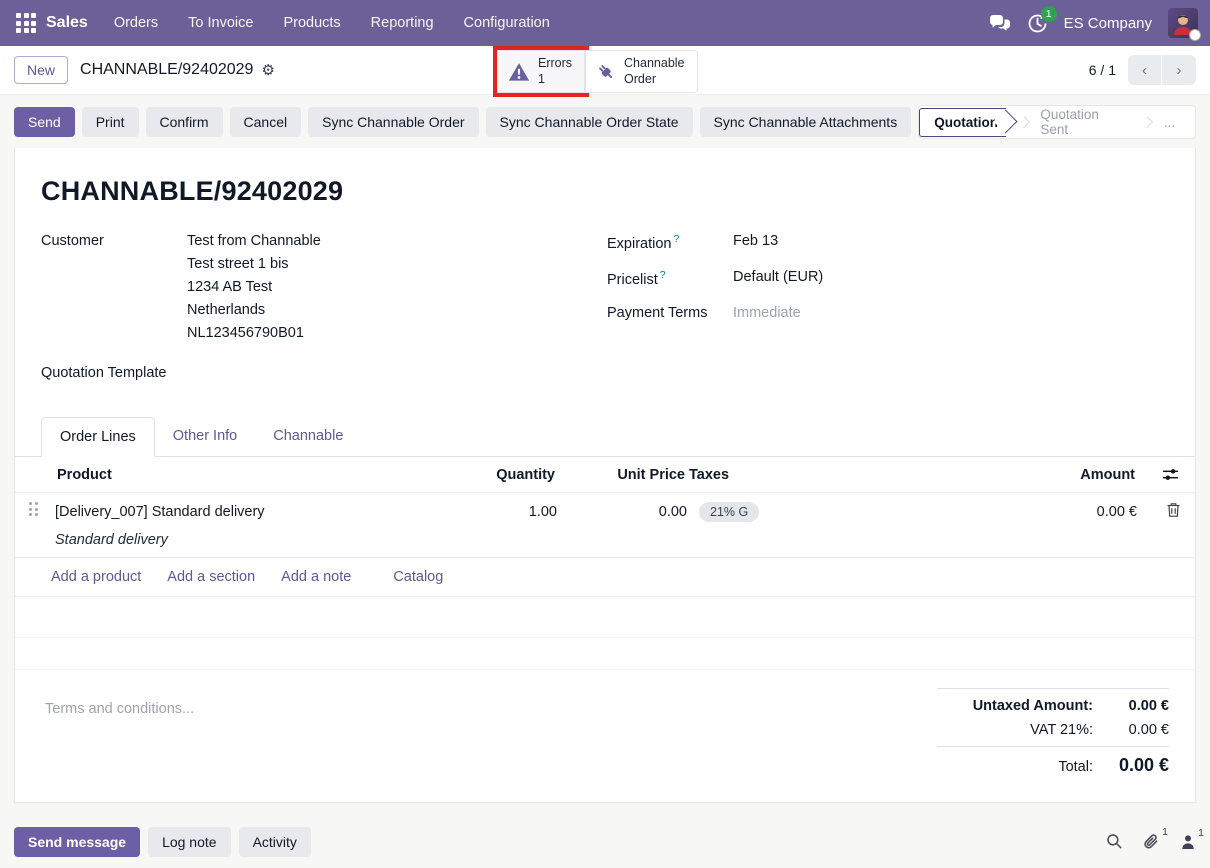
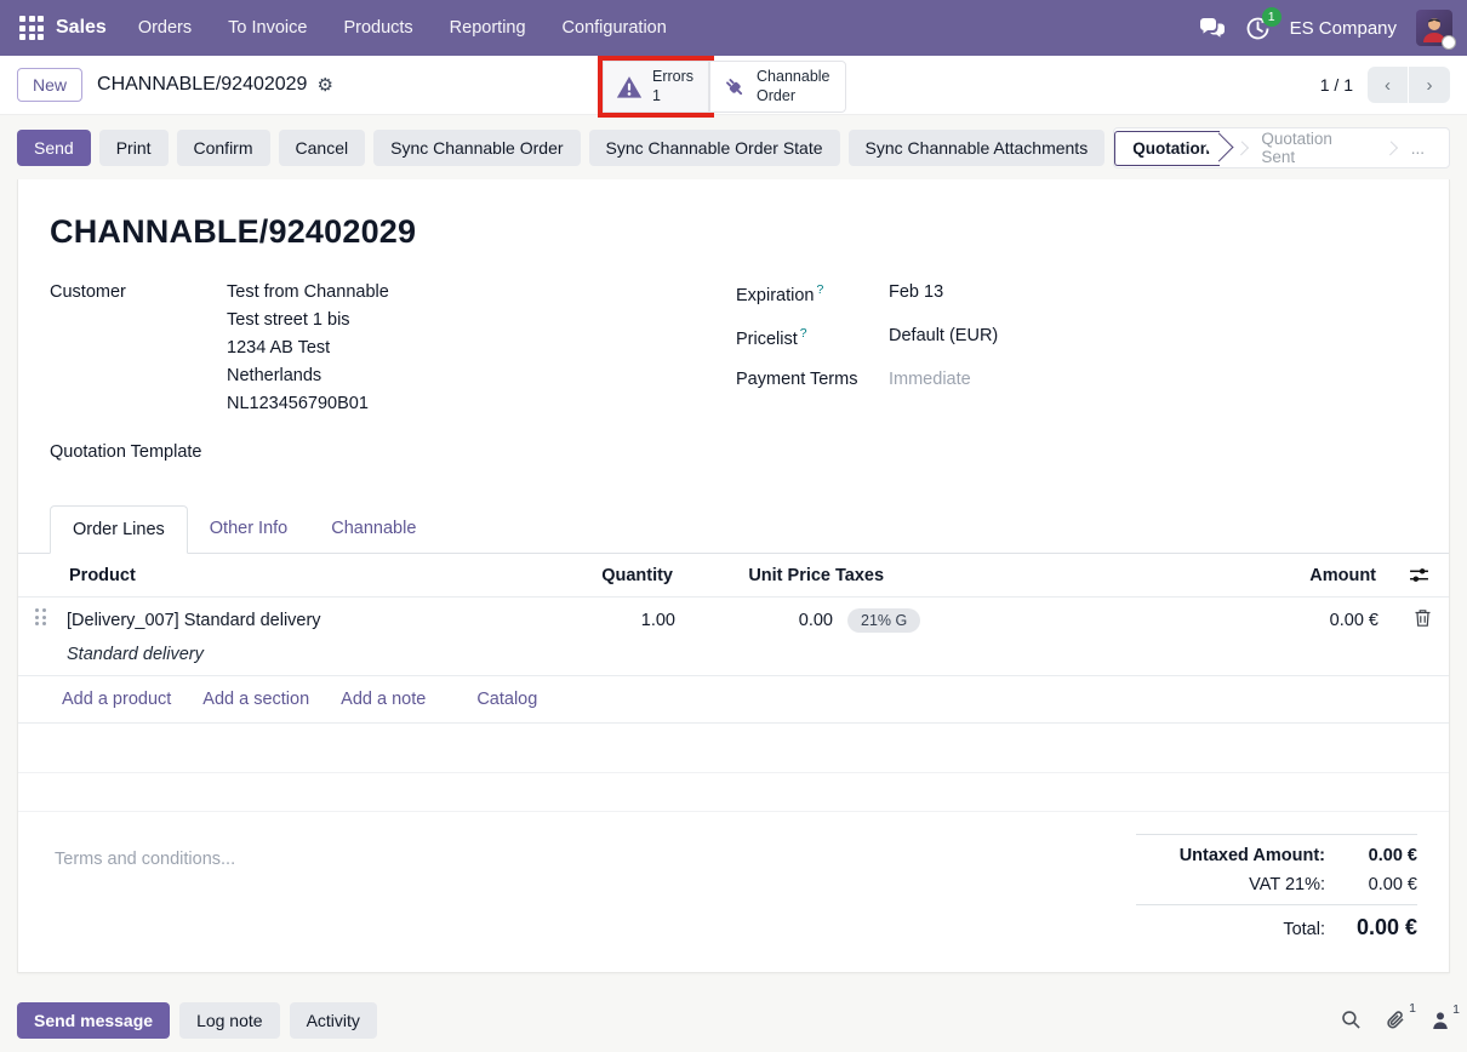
  Sales
  Orders
  To Invoice
  Products
  Reporting
  Configuration
  1
  ES Company
  New
  CHANNABLE/92402029
  ⚙
  Errors
  1
  Channable
  Order
- 6 / 1
+ 1 / 1
  ‹
  ›
  Send
  Print
  Confirm
  Cancel
  Sync Channable Order
  Sync Channable Order State
  Sync Channable Attachments
  Quotation
  Quotation Sent
  ...
  CHANNABLE/92402029
  Customer
  Test from Channable
  Test street 1 bis
  1234 AB Test
  Netherlands
  NL123456790B01
  Quotation Template
  Expiration ?
  Feb 13
  Pricelist ?
  Default (EUR)
  Payment Terms
  Immediate
  Order Lines
  Other Info
  Channable
  Product
  Quantity
  Unit Price
  Taxes
  Amount
  [Delivery_007] Standard delivery
  Standard delivery
  1.00
  0.00
  21% G
  0.00 €
  Add a product
  Add a section
  Add a note
  Catalog
  Terms and conditions...
  Untaxed Amount:
  0.00 €
  VAT 21%:
  0.00 €
  Total:
  0.00 €
  Send message
  Log note
  Activity
  1
  1
